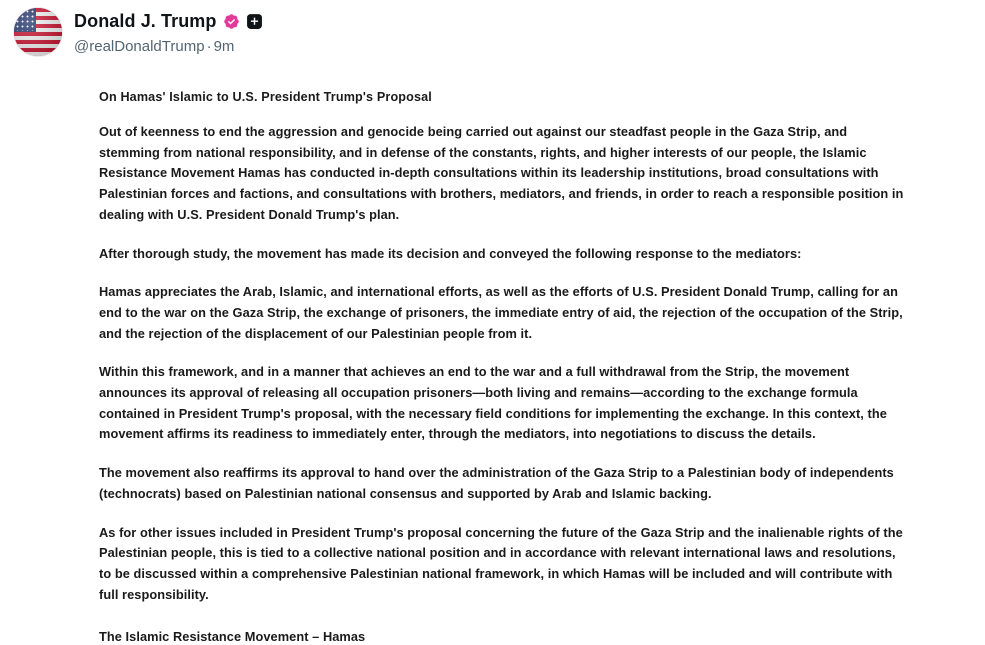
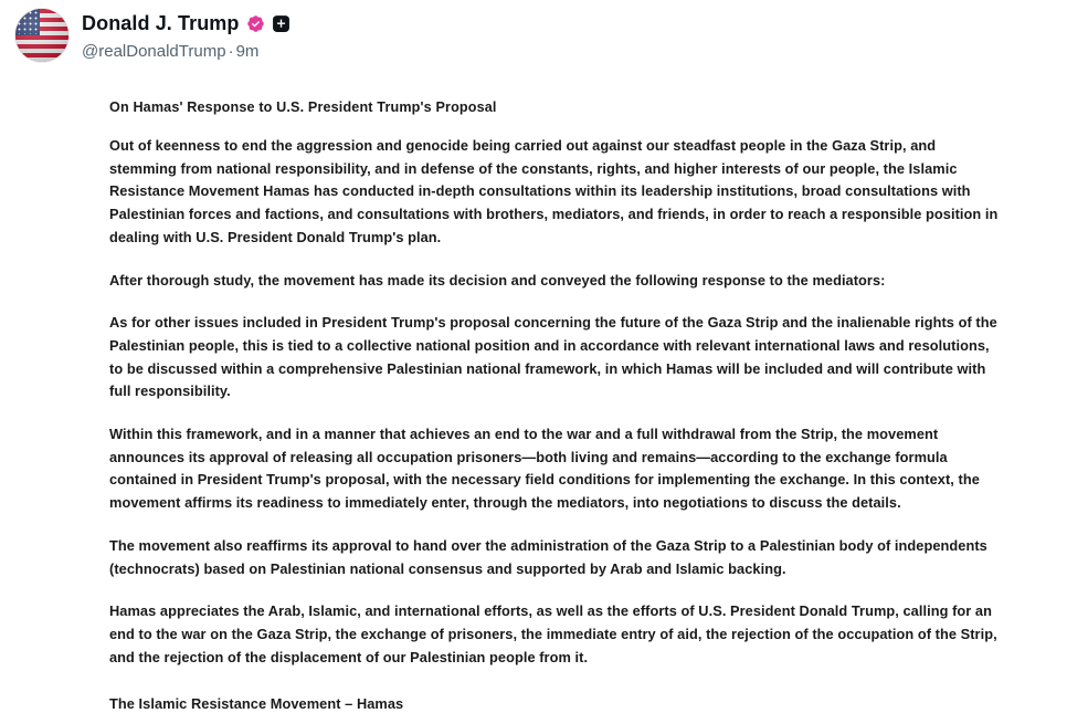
  Donald J. Trump
  @realDonaldTrump·9m
- On Hamas' Islamic to U.S. President Trump's Proposal
+ On Hamas' Response to U.S. President Trump's Proposal
  Out of keenness to end the aggression and genocide being carried out against our steadfast people in the Gaza Strip, and stemming from national responsibility, and in defense of the constants, rights, and higher interests of our people, the Islamic Resistance Movement Hamas has conducted in-depth consultations within its leadership institutions, broad consultations with Palestinian forces and factions, and consultations with brothers, mediators, and friends, in order to reach a responsible position in dealing with U.S. President Donald Trump's plan.
  After thorough study, the movement has made its decision and conveyed the following response to the mediators:
- Hamas appreciates the Arab, Islamic, and international efforts, as well as the efforts of U.S. President Donald Trump, calling for an end to the war on the Gaza Strip, the exchange of prisoners, the immediate entry of aid, the rejection of the occupation of the Strip, and the rejection of the displacement of our Palestinian people from it.
+ As for other issues included in President Trump's proposal concerning the future of the Gaza Strip and the inalienable rights of the Palestinian people, this is tied to a collective national position and in accordance with relevant international laws and resolutions, to be discussed within a comprehensive Palestinian national framework, in which Hamas will be included and will contribute with full responsibility.
  Within this framework, and in a manner that achieves an end to the war and a full withdrawal from the Strip, the movement announces its approval of releasing all occupation prisoners—both living and remains—according to the exchange formula contained in President Trump's proposal, with the necessary field conditions for implementing the exchange. In this context, the movement affirms its readiness to immediately enter, through the mediators, into negotiations to discuss the details.
  The movement also reaffirms its approval to hand over the administration of the Gaza Strip to a Palestinian body of independents (technocrats) based on Palestinian national consensus and supported by Arab and Islamic backing.
- As for other issues included in President Trump's proposal concerning the future of the Gaza Strip and the inalienable rights of the Palestinian people, this is tied to a collective national position and in accordance with relevant international laws and resolutions, to be discussed within a comprehensive Palestinian national framework, in which Hamas will be included and will contribute with full responsibility.
+ Hamas appreciates the Arab, Islamic, and international efforts, as well as the efforts of U.S. President Donald Trump, calling for an end to the war on the Gaza Strip, the exchange of prisoners, the immediate entry of aid, the rejection of the occupation of the Strip, and the rejection of the displacement of our Palestinian people from it.
  The Islamic Resistance Movement – Hamas
